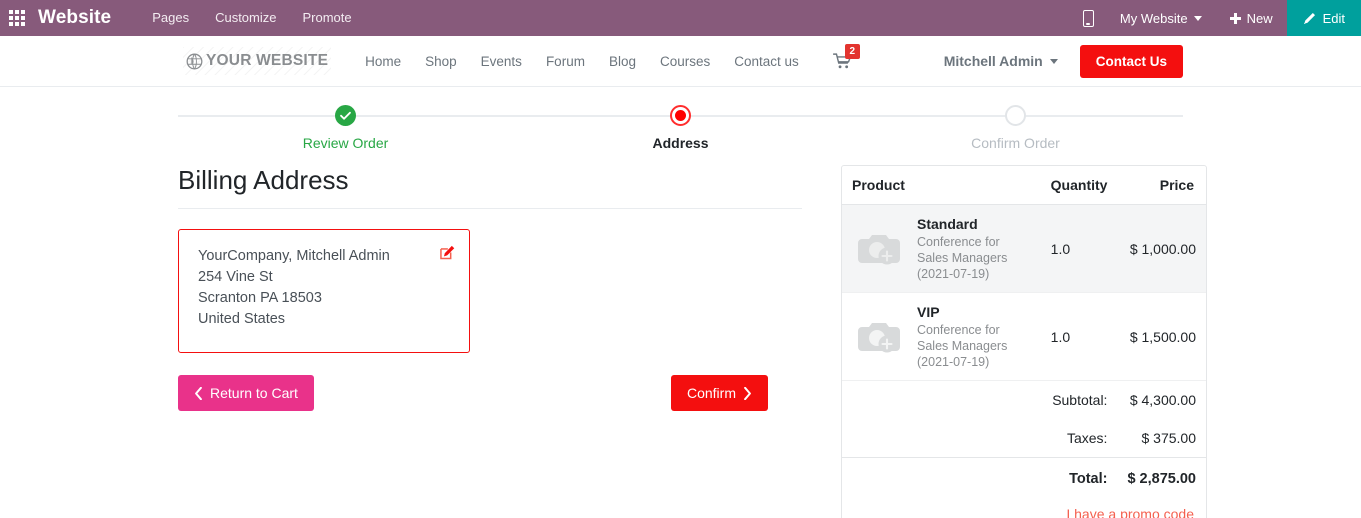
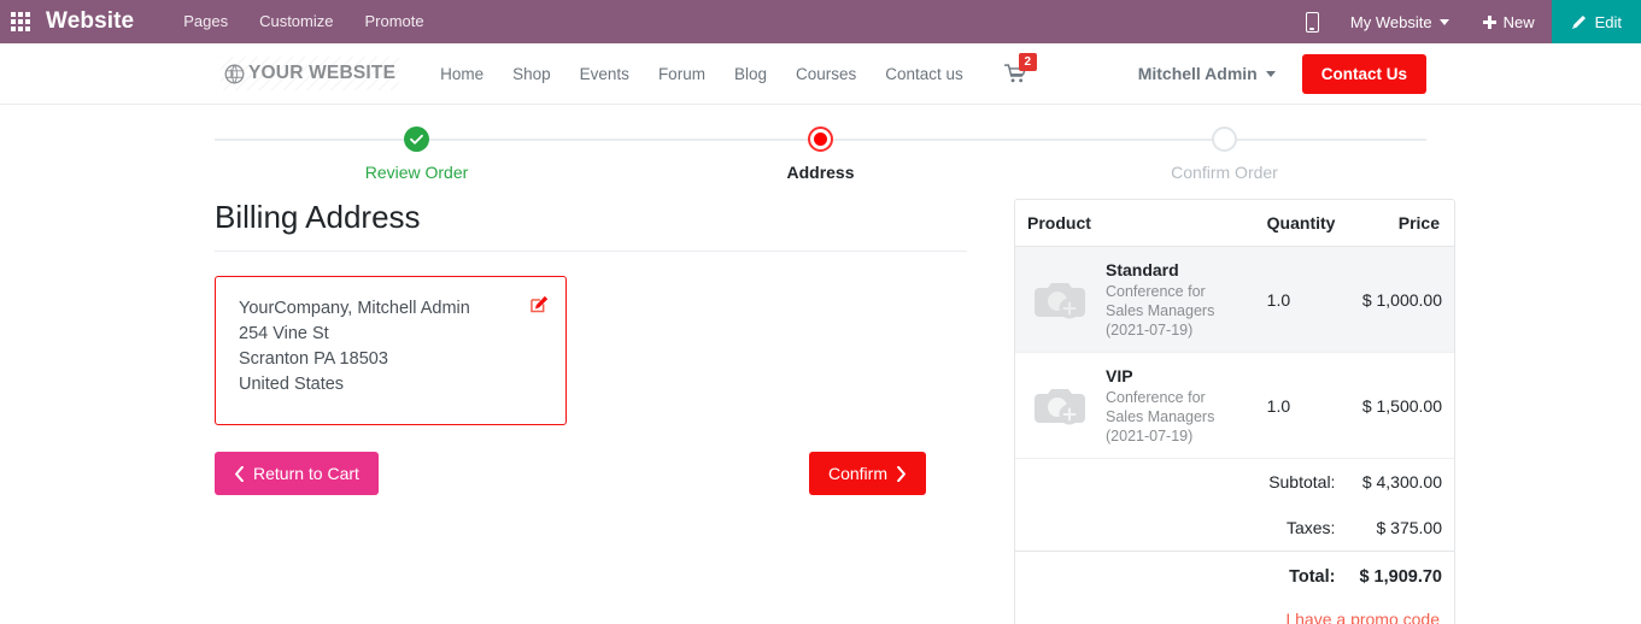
  Website
  Pages
  Customize
  Promote
  My Website
  New
  Edit
  YOUR WEBSITE
  Home
  Shop
  Events
  Forum
  Blog
  Courses
  Contact us
  2
  Mitchell Admin
  Contact Us
  Review Order
  Address
  Confirm Order
  Billing Address
  YourCompany, Mitchell Admin
  254 Vine St
  Scranton PA 18503
  United States
  Return to Cart
  Confirm
  Product	Quantity	Price
  Standard Conference for Sales Managers (2021-07-19)	1.0	$ 1,000.00
  VIP Conference for Sales Managers (2021-07-19)	1.0	$ 1,500.00
  	Subtotal:	$ 4,300.00
  	Taxes:	$ 375.00
- 	Total:	$ 2,875.00
+ 	Total:	$ 1,909.70
  I have a promo code
